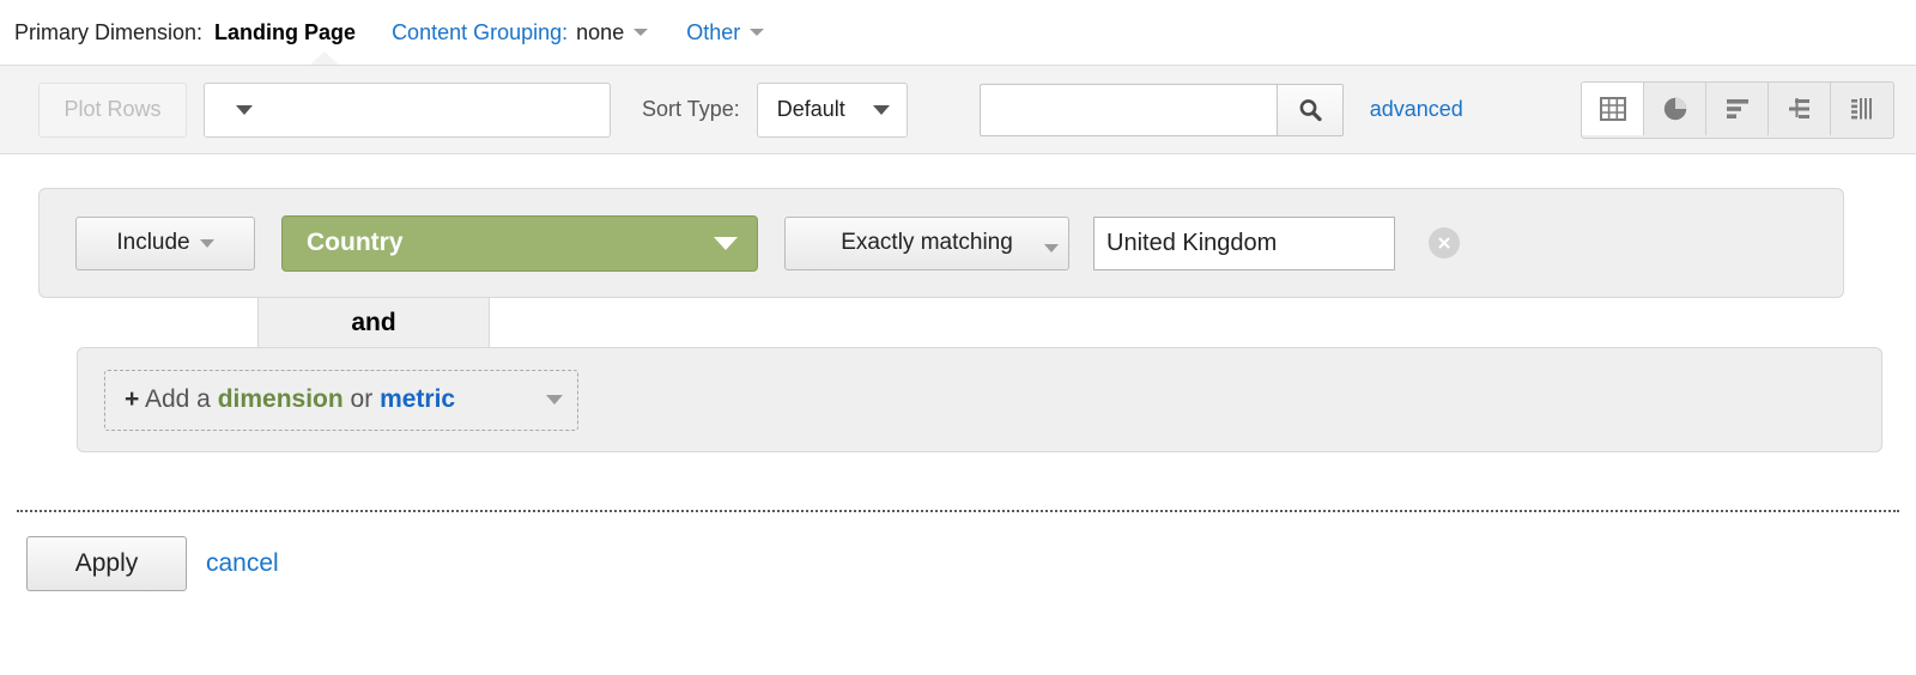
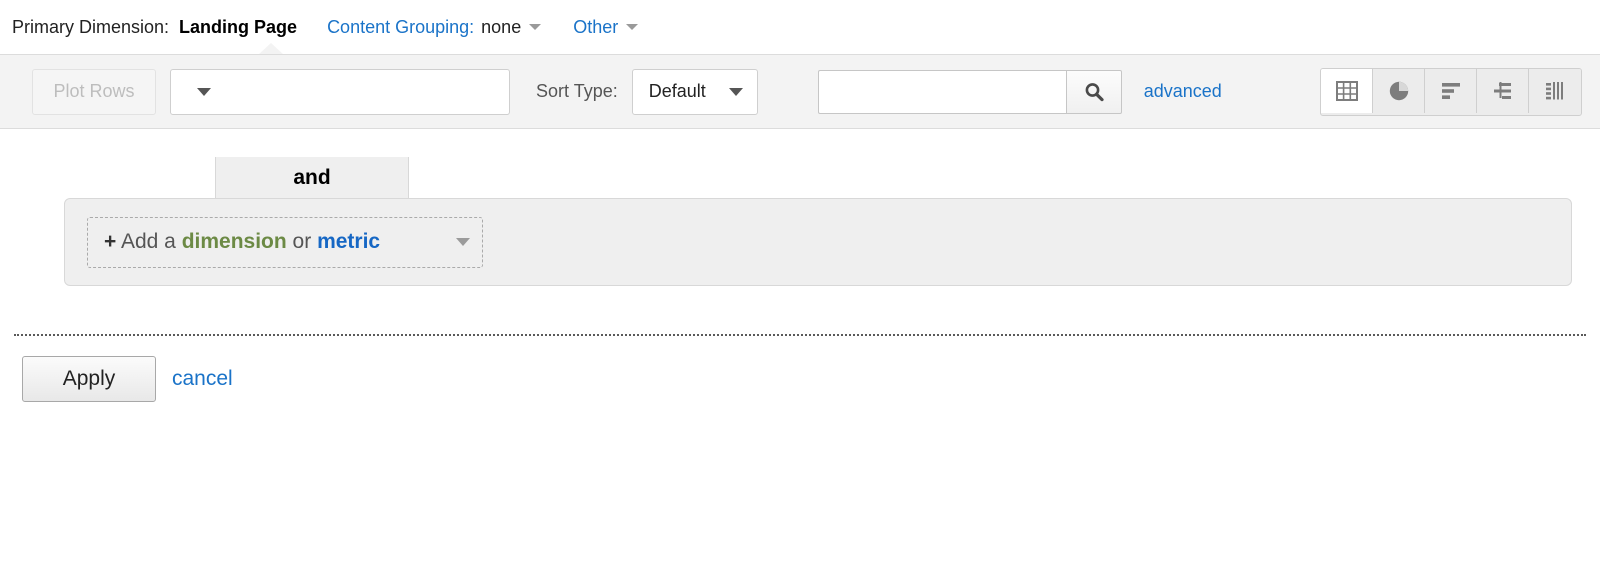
  Primary Dimension:
  Landing Page
  Content Grouping:
  none
  Other
  Plot Rows
  Sort Type:
  Default
  advanced
- Include
- Country
- Exactly matching
- United Kingdom
  and
  + Add a dimension or metric
  Apply
  cancel
